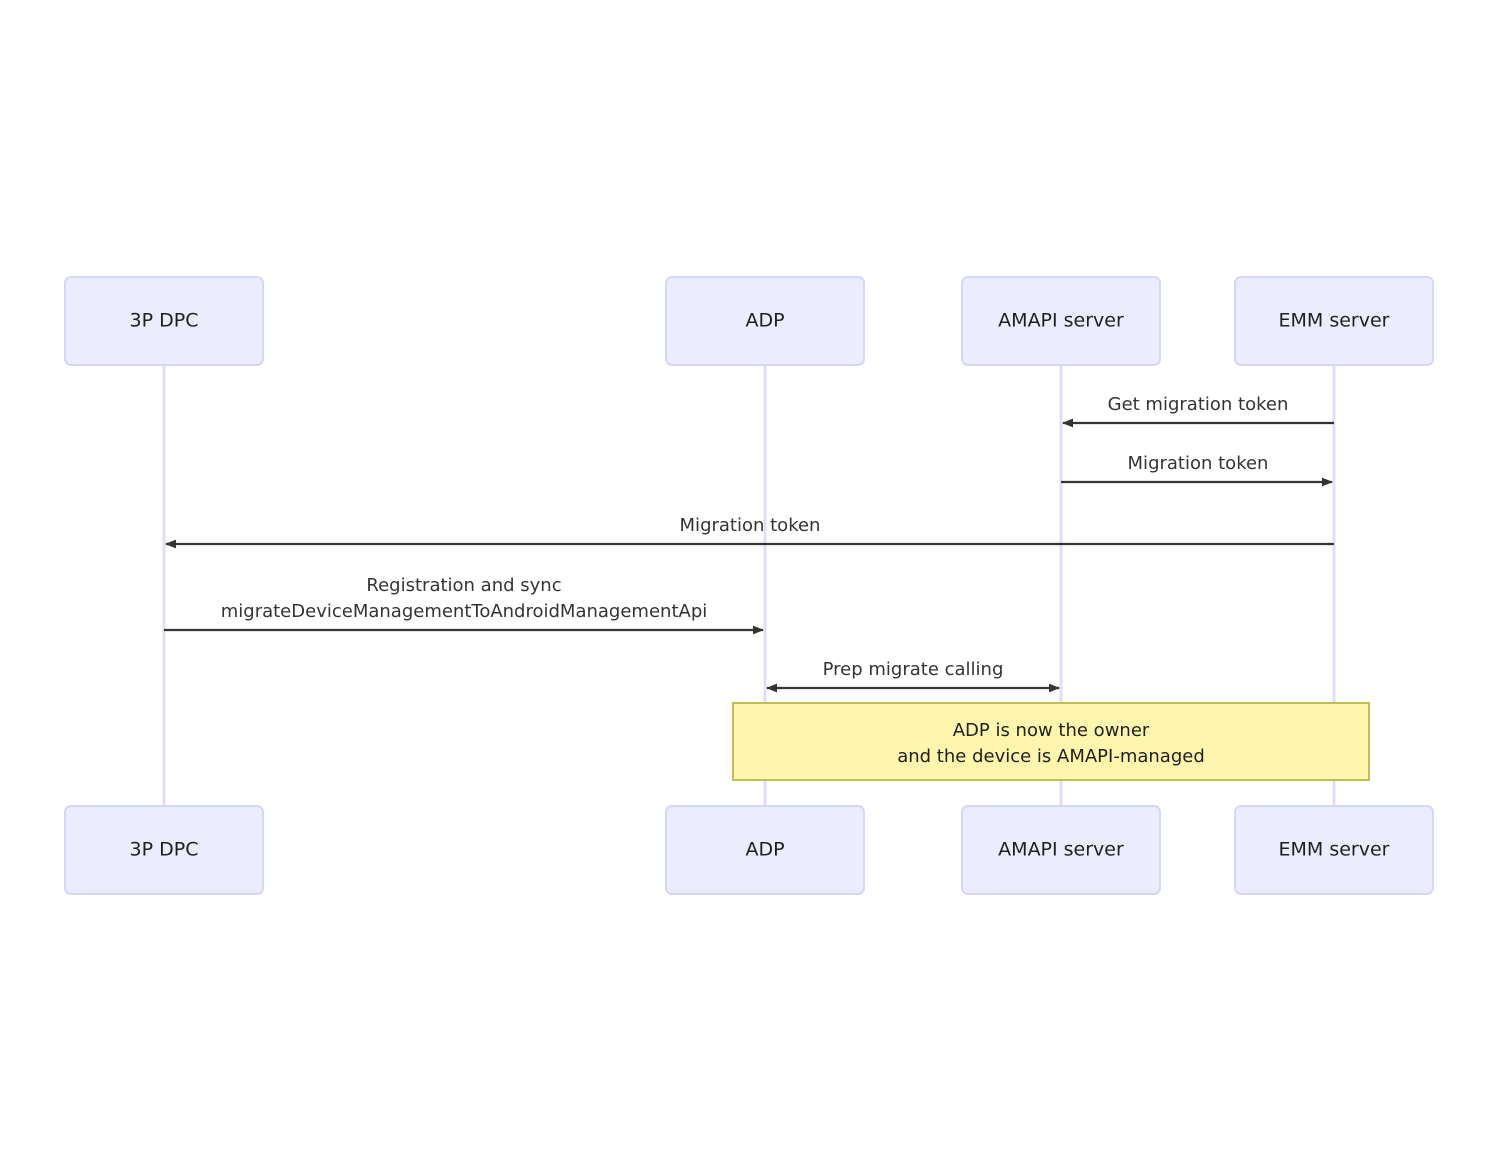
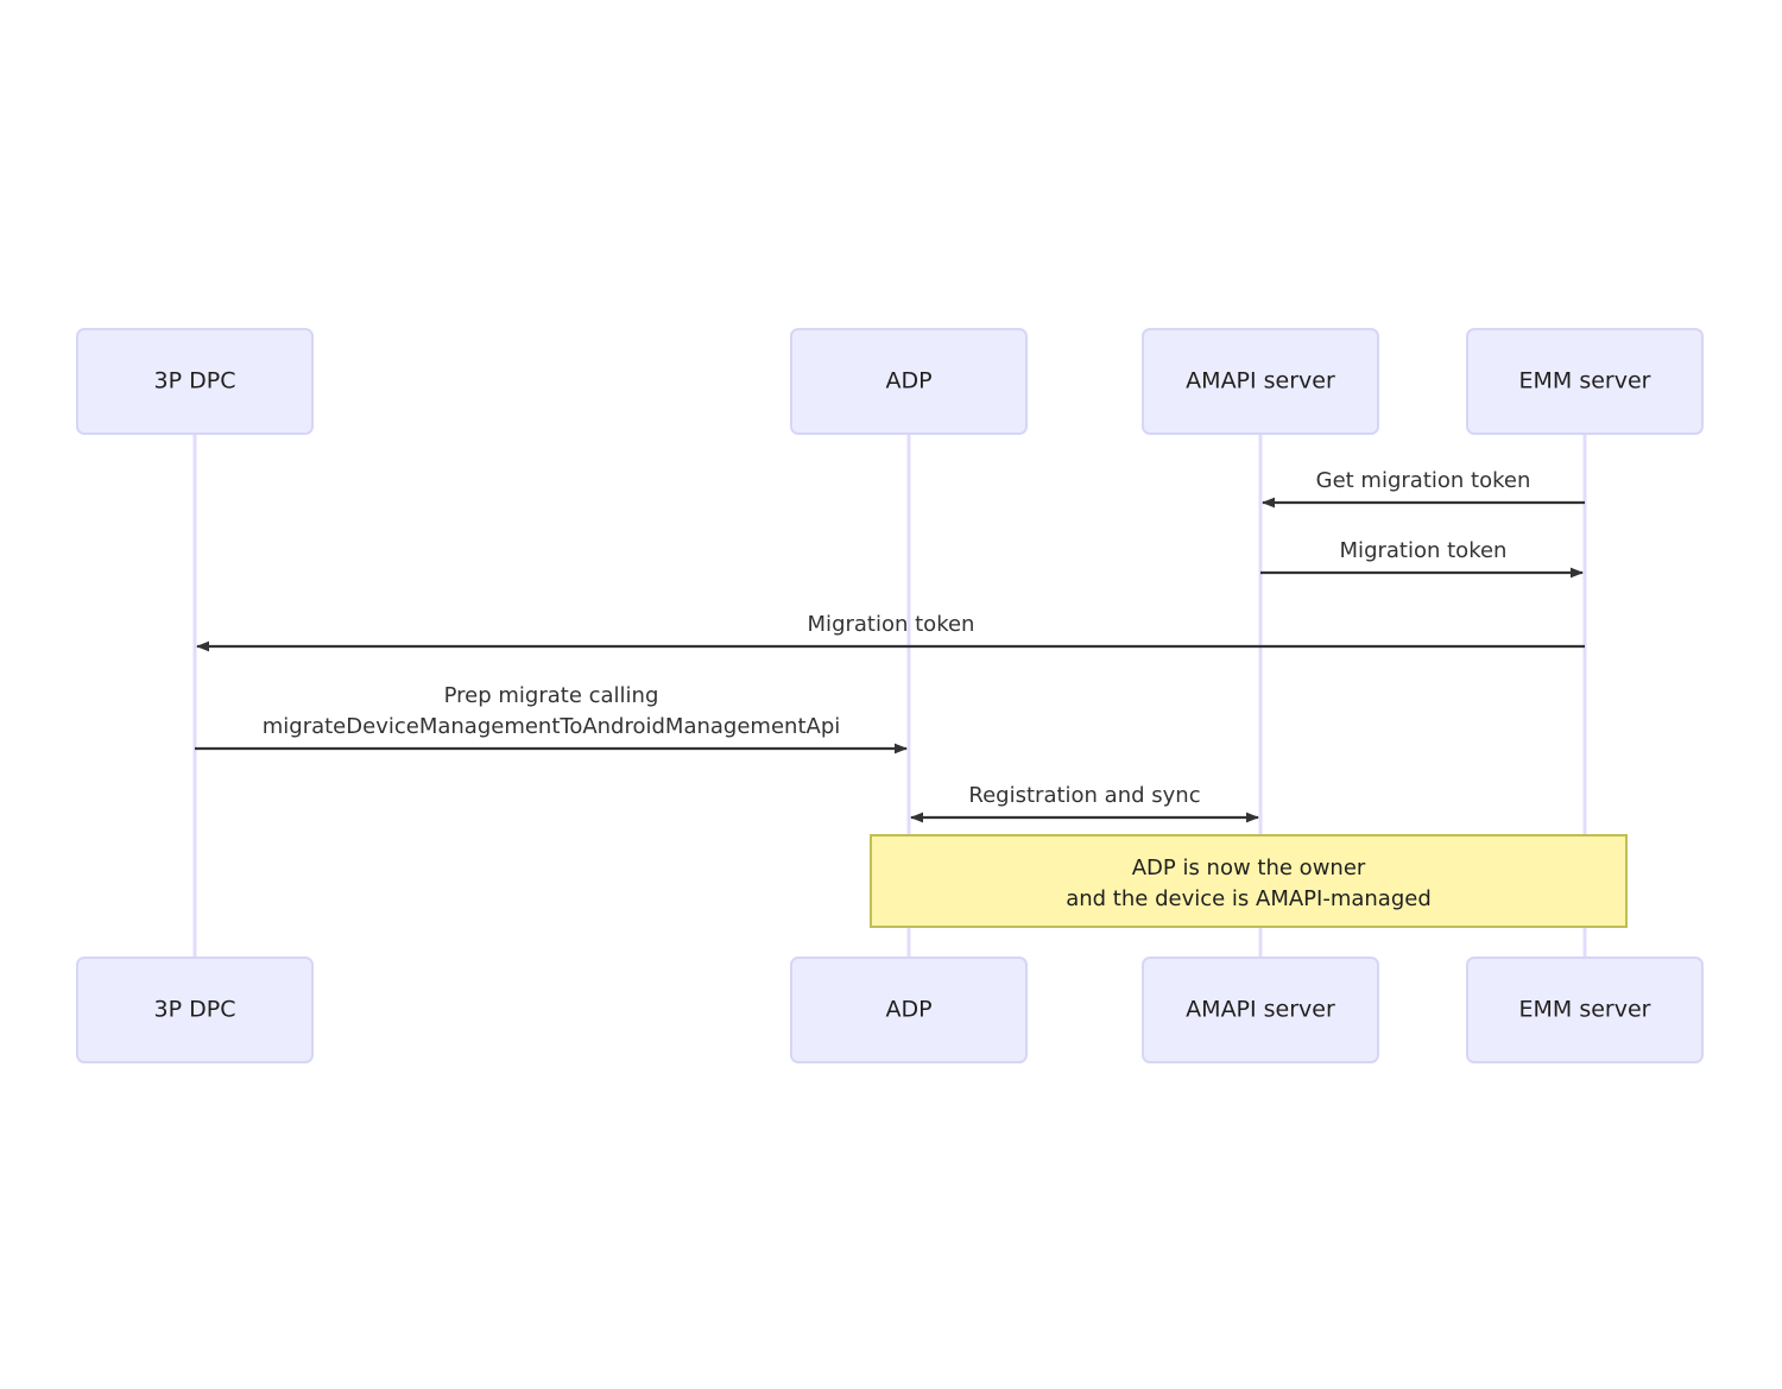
  3P DPC
  ADP
  AMAPI server
  EMM server
  Get migration token
  Migration token
  Migration token
- Registration and sync
+ Prep migrate calling
  migrateDeviceManagementToAndroidManagementApi
- Prep migrate calling
+ Registration and sync
  ADP is now the owner
  and the device is AMAPI-managed
  3P DPC
  ADP
  AMAPI server
  EMM server
